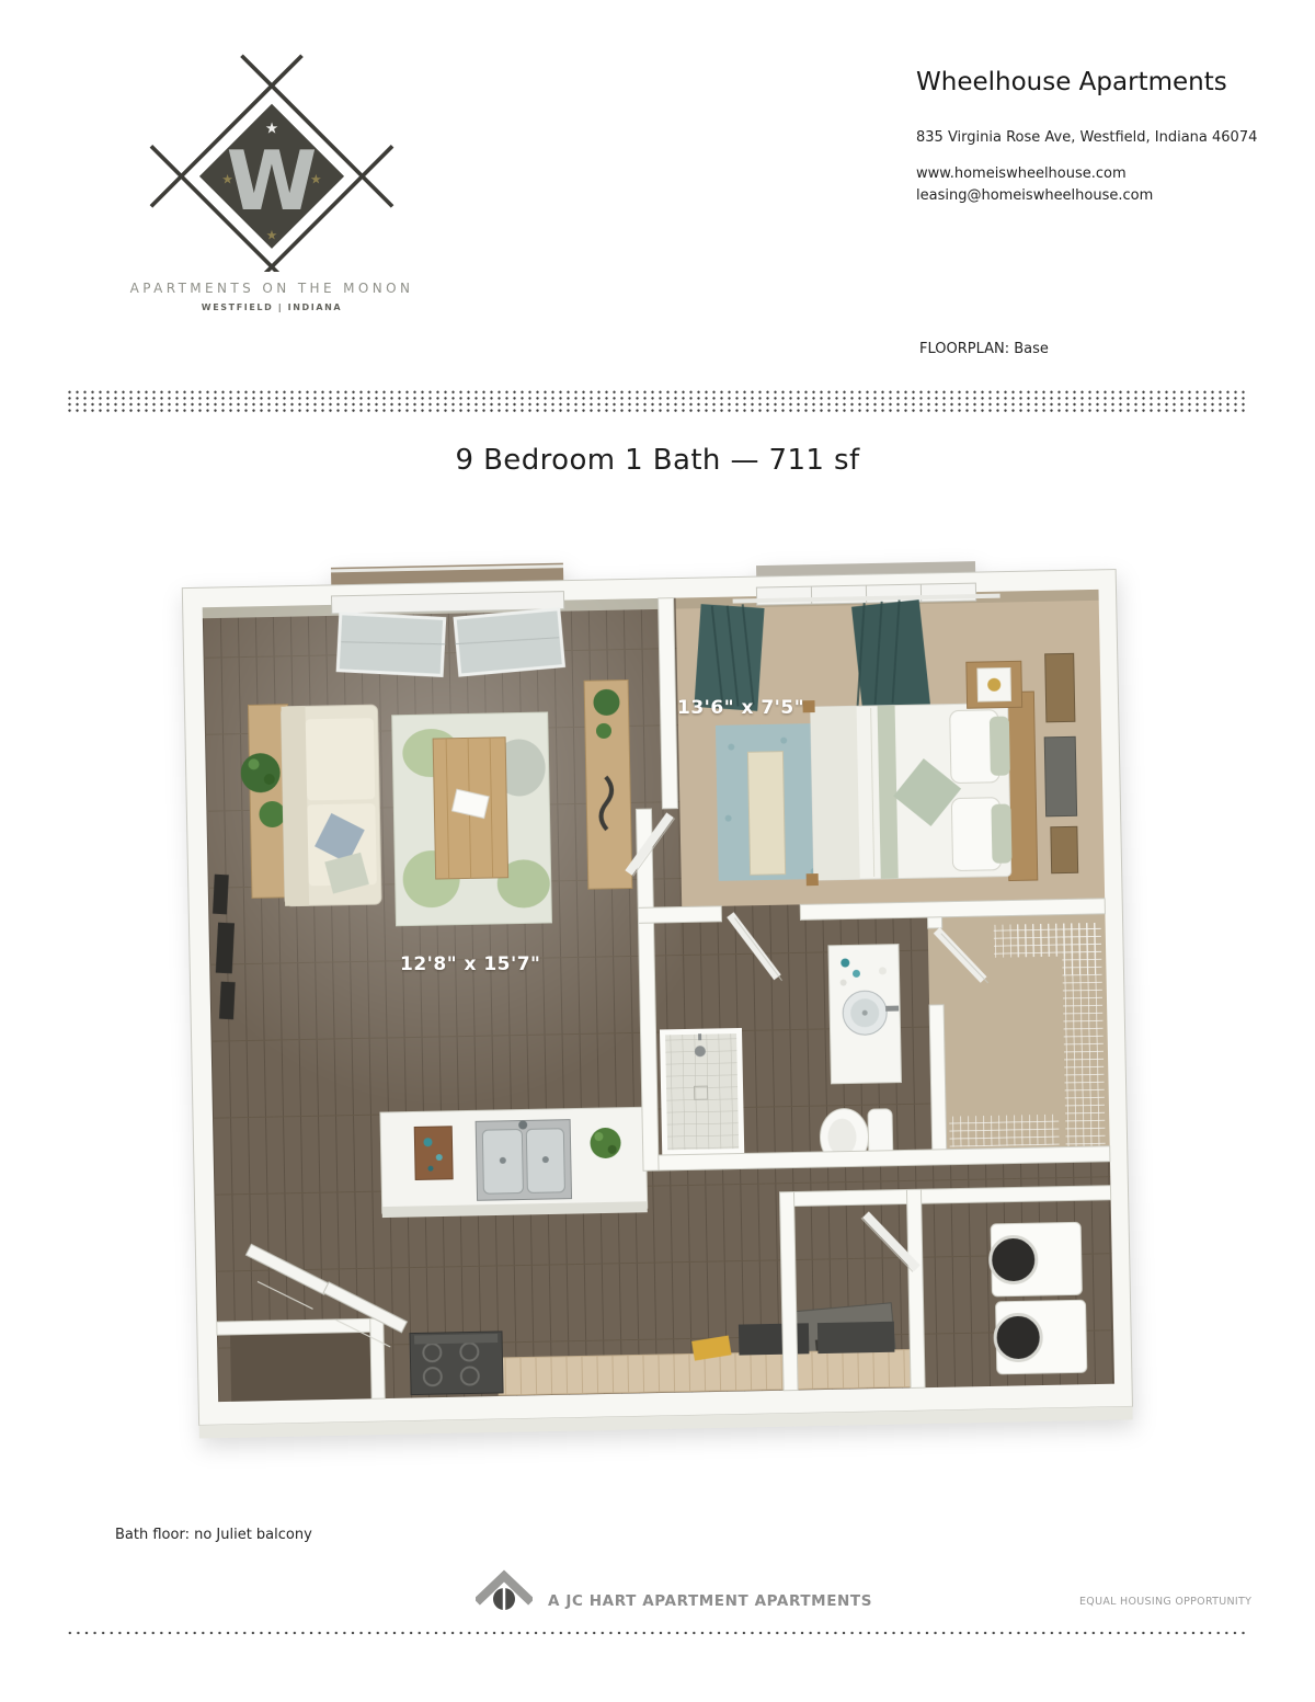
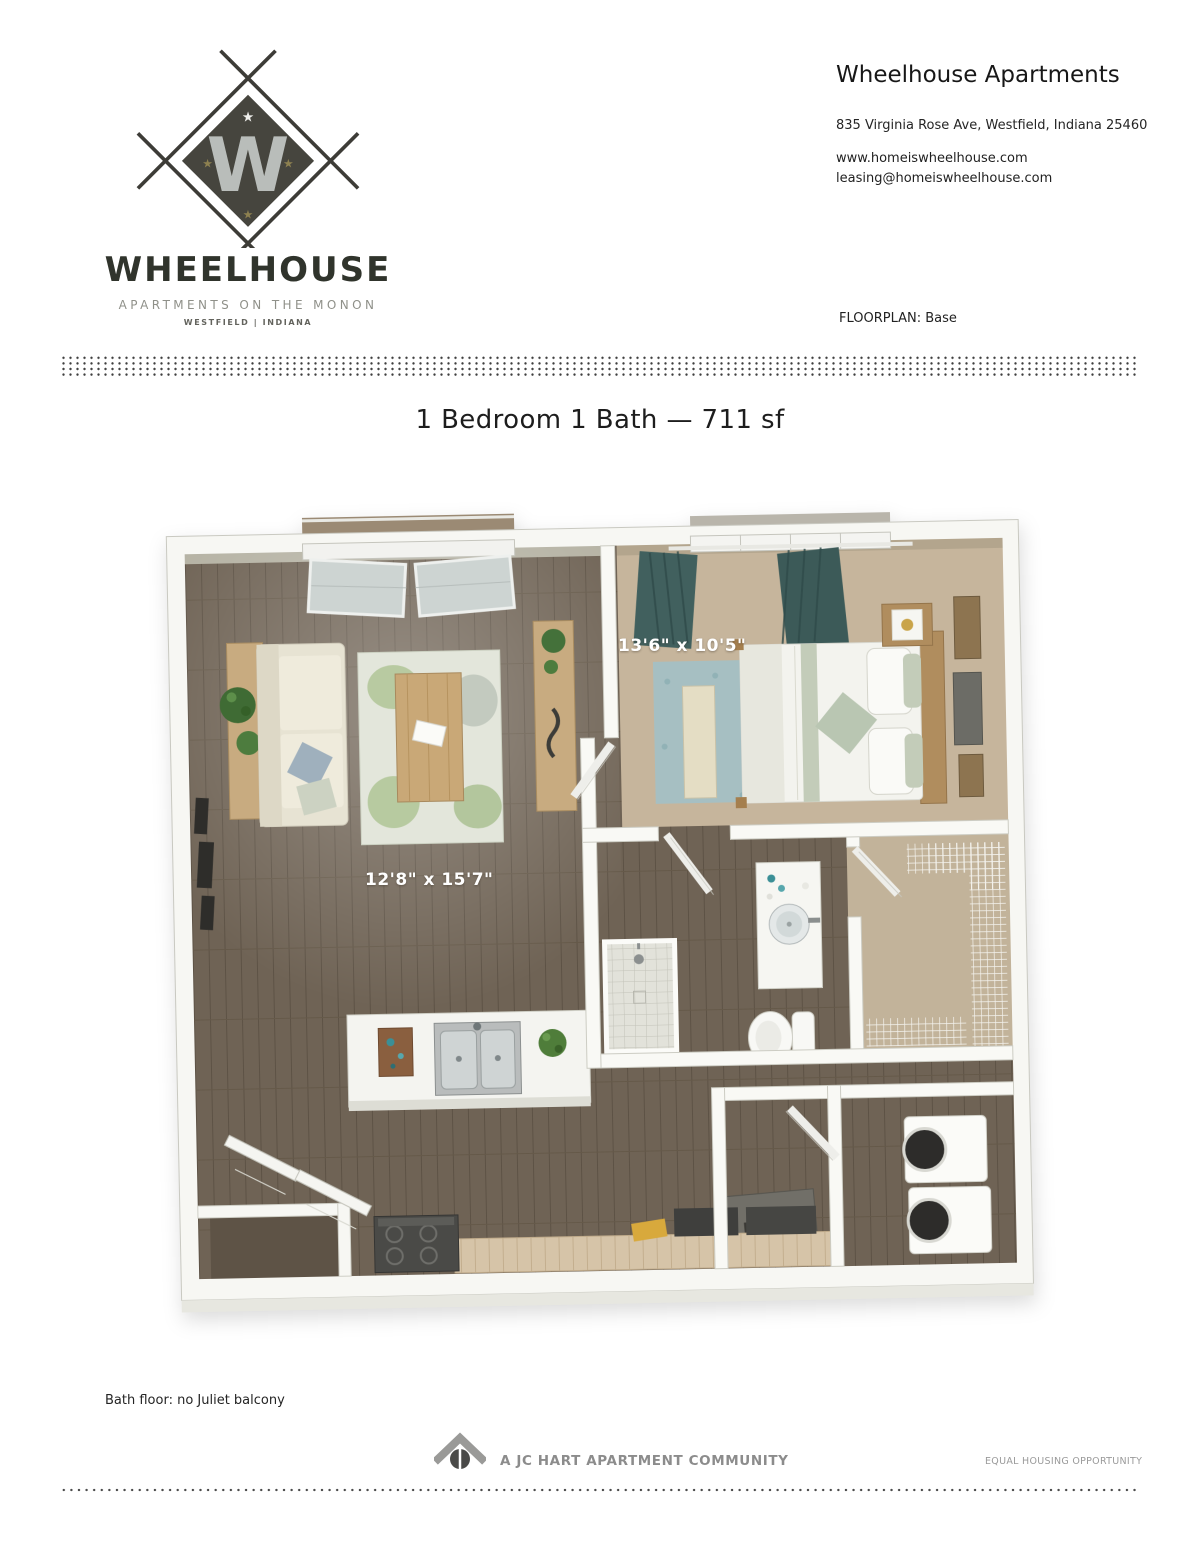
  W
  ★
  ★
  ★
  ★
+ WHEELHOUSE
  APARTMENTS ON THE MONON
  WESTFIELD | INDIANA
  Wheelhouse Apartments
- 835 Virginia Rose Ave, Westfield, Indiana 46074
+ 835 Virginia Rose Ave, Westfield, Indiana 25460
  www.homeiswheelhouse.com
  leasing@homeiswheelhouse.com
  FLOORPLAN: Base
- 9 Bedroom 1 Bath — 711 sf
+ 1 Bedroom 1 Bath — 711 sf
- 13'6" x 7'5"
+ 13'6" x 10'5"
  12'8" x 15'7"
  Bath floor: no Juliet balcony
- A JC HART APARTMENT APARTMENTS
+ A JC HART APARTMENT COMMUNITY
  EQUAL HOUSING OPPORTUNITY
